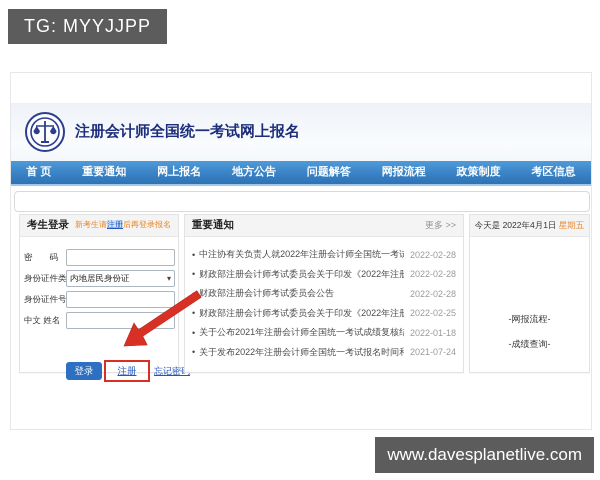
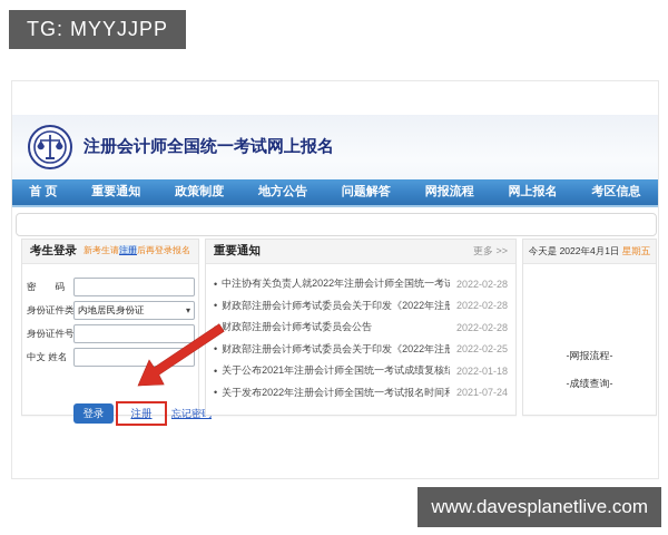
  TG: MYYJJPP
  注册会计师全国统一考试网上报名
  首 页
  重要通知
- 网上报名
+ 政策制度
  地方公告
  问题解答
  网报流程
- 政策制度
+ 网上报名
  考区信息
  考生登录
  新考生请注册后再登录报名
  密 码
  身份证件类
  内地居民身份证
  ▾
  身份证件号
  中文 姓名
  登录
  注册
  忘记密
  重要通知
  更多 >>
  •
  中注协有关负责人就2022年注册会计师全国统一考试
  2022-02-28
  •
  财政部注册会计师考试委员会关于印发《2022年注册
  2022-02-28
  财政部注册会计师考试委员会公告
  2022-02-28
  •
  财政部注册会计师考试委员会关于印发《2022年注册
  2022-02-25
  •
  关于公布2021年注册会计师全国统一考试成绩复核结
  2022-01-18
  •
  关于发布2022年注册会计师全国统一考试报名时间和
  2021-07-24
  今天是 2022年4月1日 星期五
  -网报流程-
  -成绩查询-
  www.davesplanetlive.com
